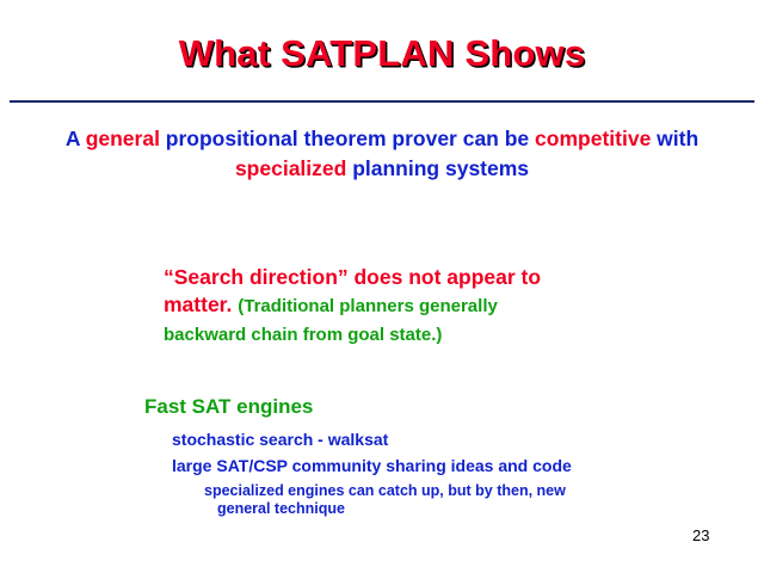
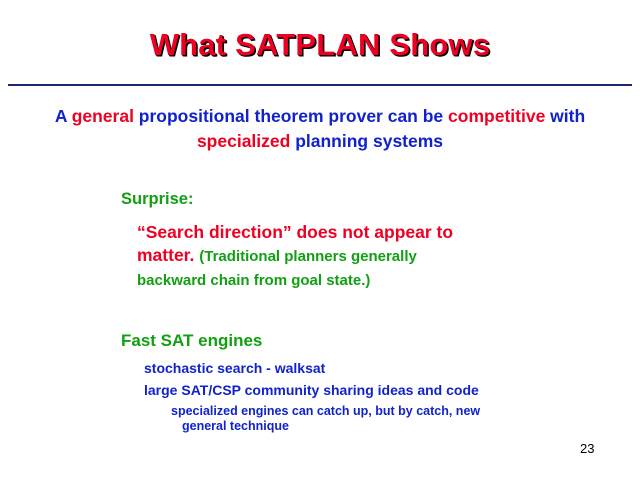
  What SATPLAN Shows
  A general propositional theorem prover can be competitive with specialized planning systems
+ Surprise:
  “Search direction” does not appear to
  matter. (Traditional planners generally
  backward chain from goal state.)
  Fast SAT engines
  stochastic search - walksat
  large SAT/CSP community sharing ideas and code
- specialized engines can catch up, but by then, new
+ specialized engines can catch up, but by catch, new
  general technique
  23
